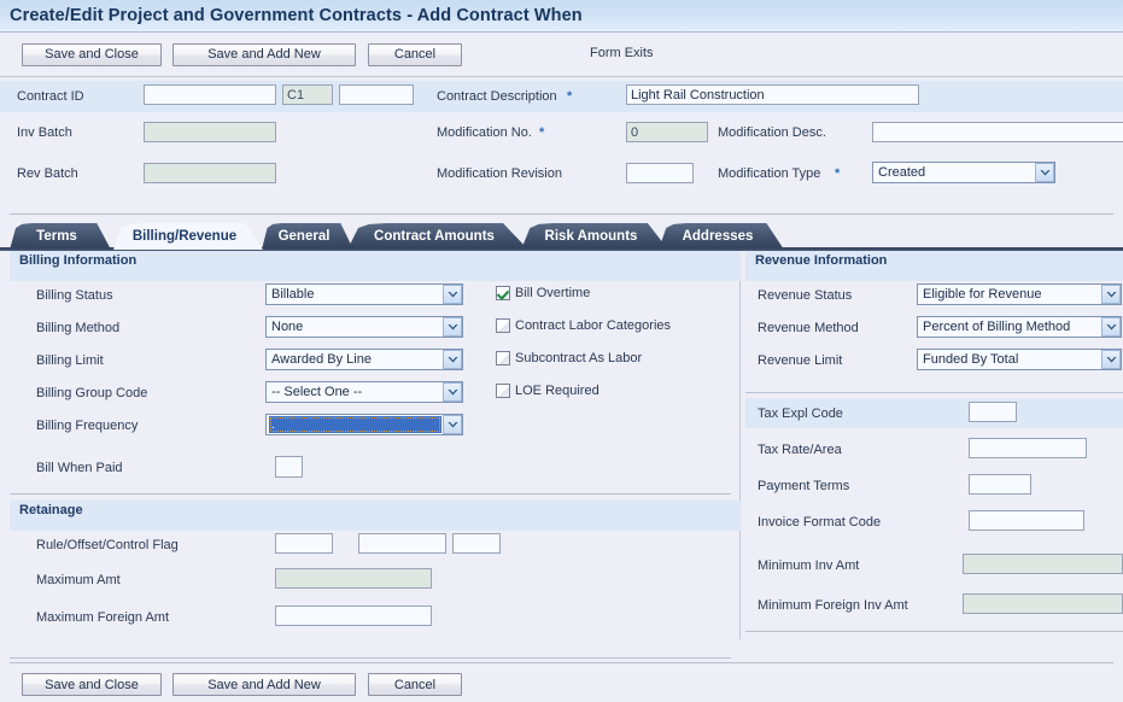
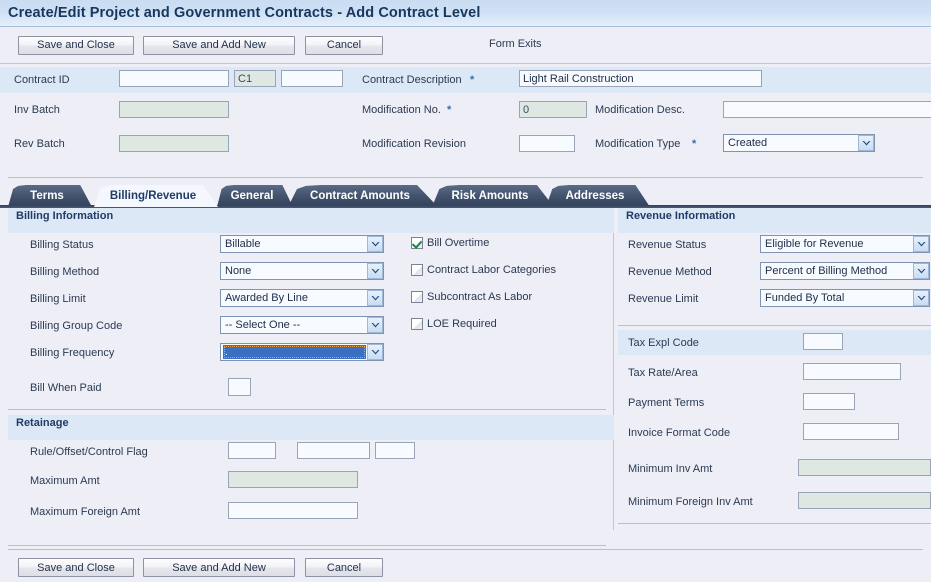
- Create/Edit Project and Government Contracts - Add Contract When
+ Create/Edit Project and Government Contracts - Add Contract Level
  Save and Close
  Save and Add New
  Cancel
  Form Exits
  Contract ID
  C1
  Contract Description
  *
  Light Rail Construction
  Inv Batch
  Modification No.
  *
  0
  Modification Desc.
  Rev Batch
  Modification Revision
  Modification Type
  *
  Created
  Terms
  Billing/Revenue
  General
  Contract Amounts
  Risk Amounts
  Addresses
  Billing Information
  Billing Status
  Billable
  Billing Method
  None
  Billing Limit
  Awarded By Line
  Billing Group Code
  -- Select One --
  Billing Frequency
  .
  Bill Overtime
  Contract Labor Categories
  Subcontract As Labor
  LOE Required
  Bill When Paid
  Retainage
  Rule/Offset/Control Flag
  Maximum Amt
  Maximum Foreign Amt
  Revenue Information
  Revenue Status
  Eligible for Revenue
  Revenue Method
  Percent of Billing Method
  Revenue Limit
  Funded By Total
  Tax Expl Code
  Tax Rate/Area
  Payment Terms
  Invoice Format Code
  Minimum Inv Amt
  Minimum Foreign Inv Amt
  Save and Close
  Save and Add New
  Cancel
